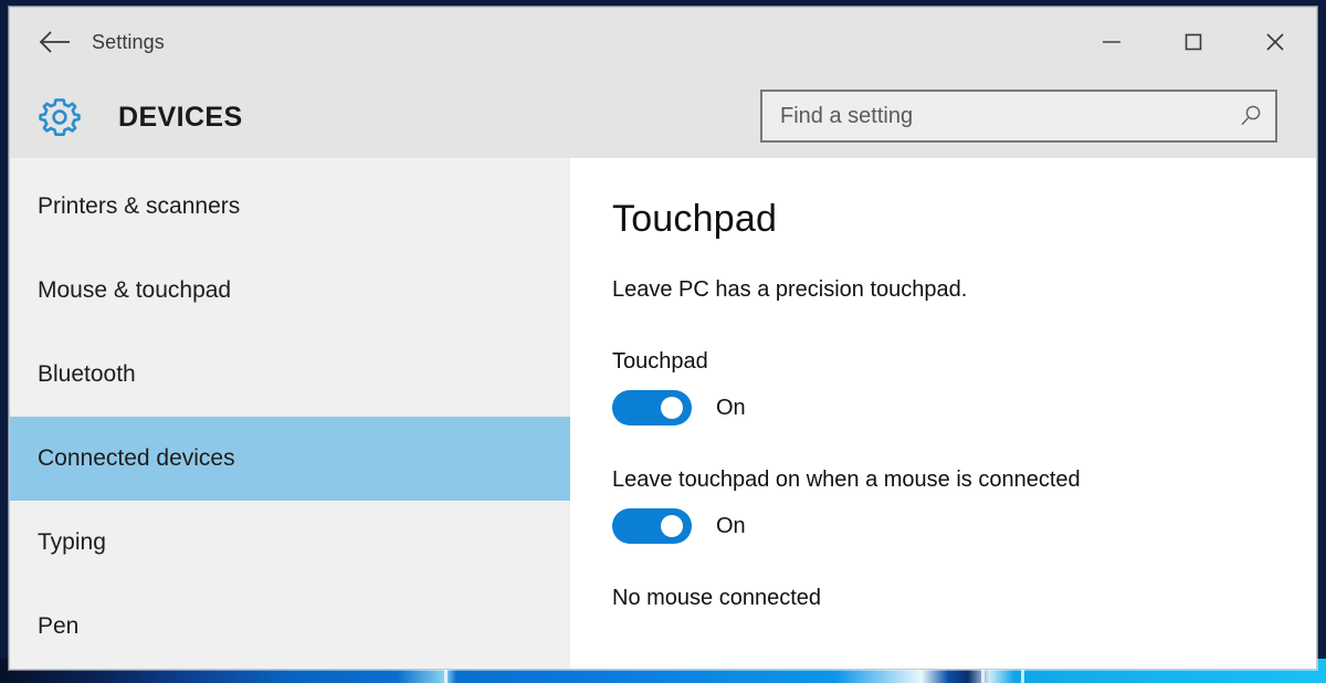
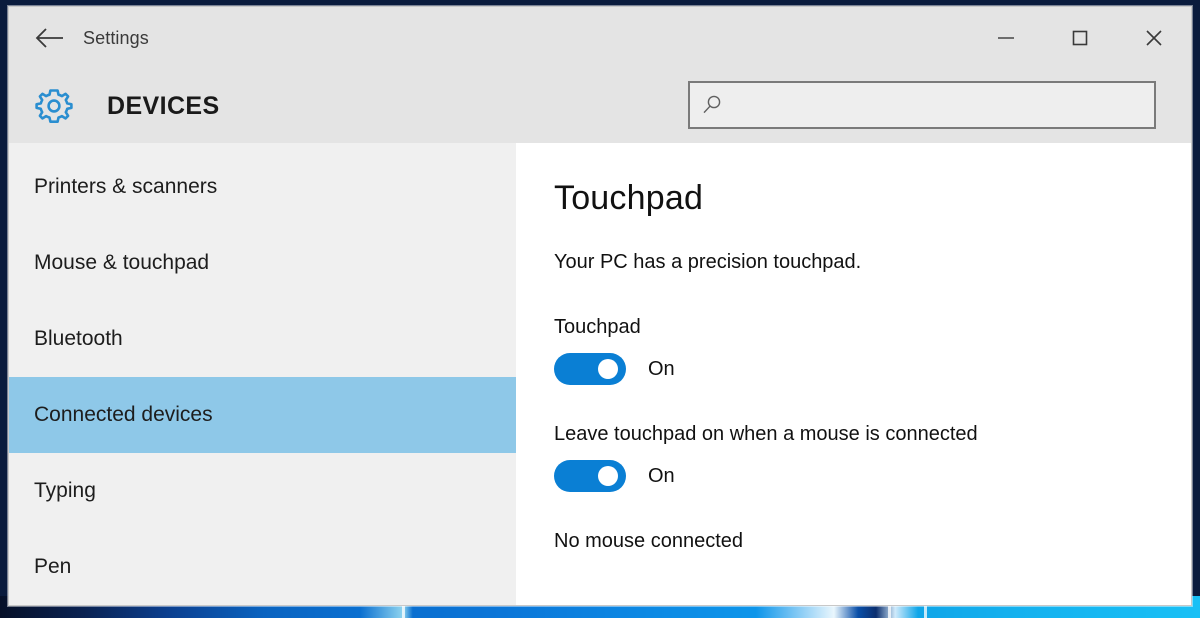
  Settings
  DEVICES
- Find a setting
  Printers & scanners
  Mouse & touchpad
  Bluetooth
  Connected devices
  Typing
  Pen
  Touchpad
- Leave PC has a precision touchpad.
+ Your PC has a precision touchpad.
  Touchpad
  On
  Leave touchpad on when a mouse is connected
  On
  No mouse connected
